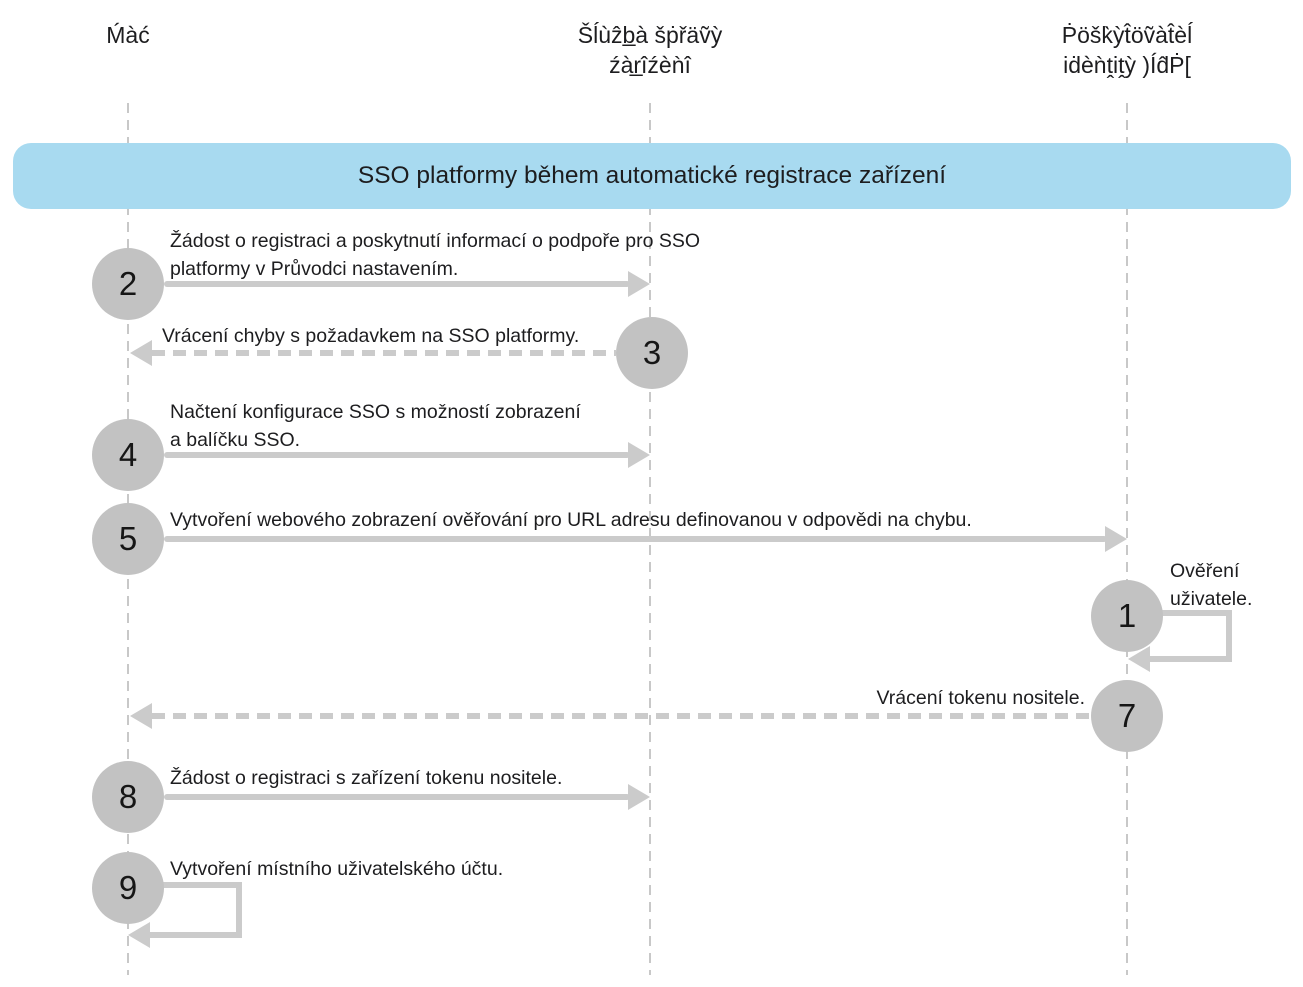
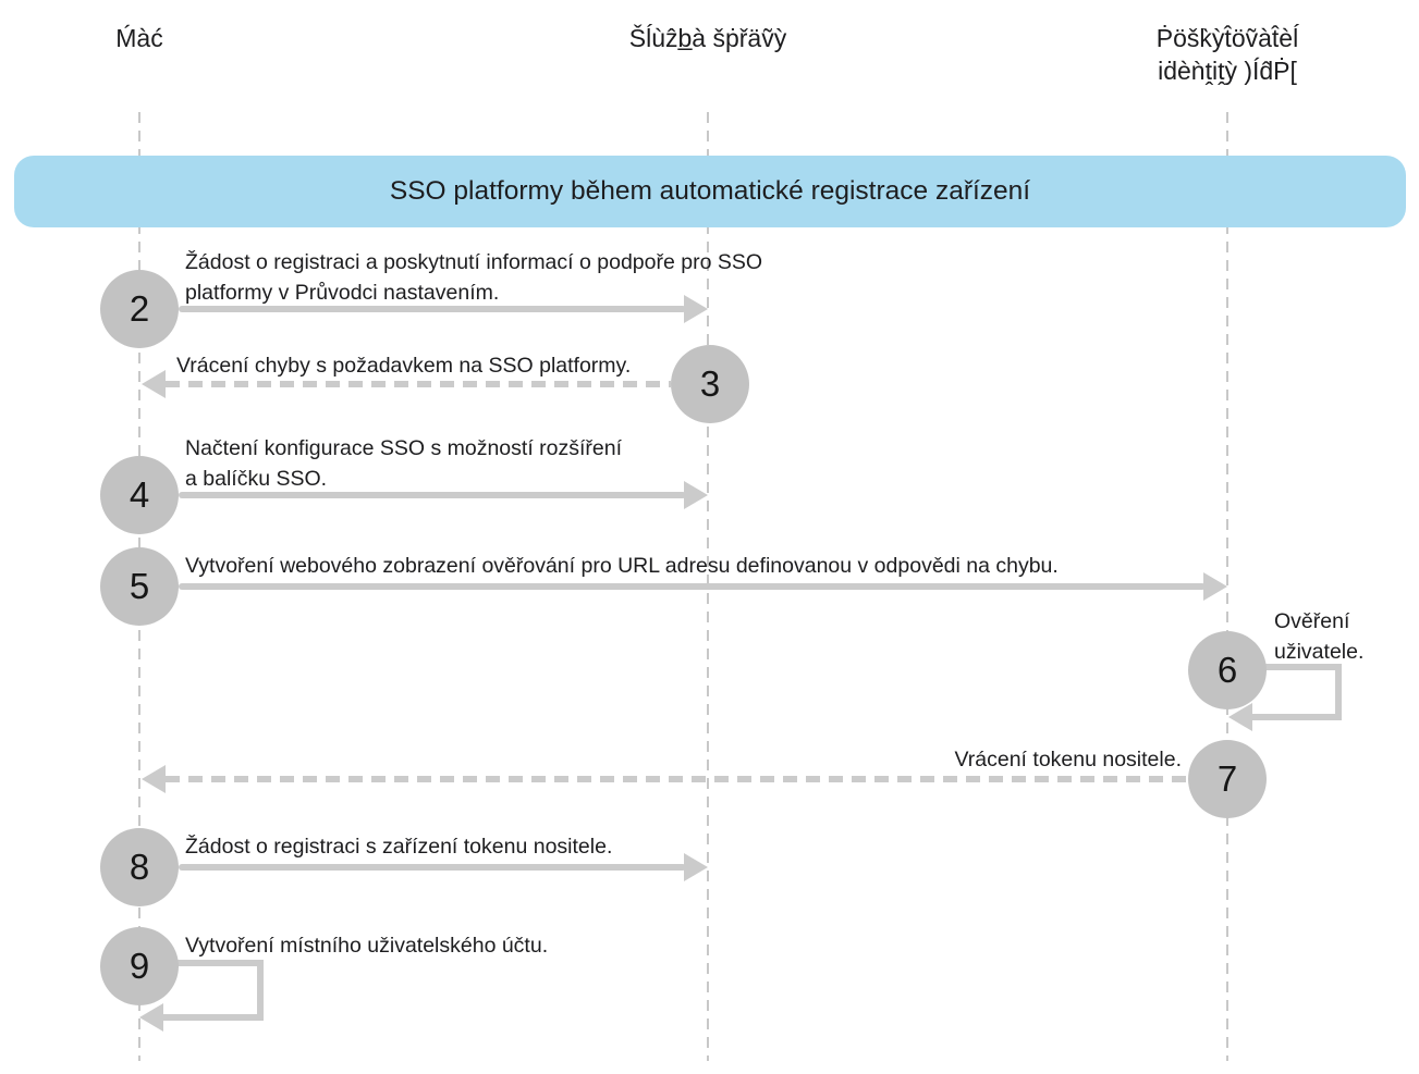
  Ḿàć
  Šĺùẑb̲à šṗřäṽỳ
- źàr̲îźèǹî
  Ṗöšk̀ỳt̂öṽàt̂èĺ
  iḋèǹṱiṱỳ )Íd̂Ṗ[
  SSO platformy během automatické registrace zařízení
  Žádost o registraci a poskytnutí informací o podpoře pro SSO
  platformy v Průvodci nastavením.
  2
  Vrácení chyby s požadavkem na SSO platformy.
  3
- Načtení konfigurace SSO s možností zobrazení
+ Načtení konfigurace SSO s možností rozšíření
  a balíčku SSO.
  4
  Vytvoření webového zobrazení ověřování pro URL adresu definovanou v odpovědi na chybu.
  5
  Ověření
  uživatele.
- 1
+ 6
  Vrácení tokenu nositele.
  7
  Žádost o registraci s zařízení tokenu nositele.
  8
  Vytvoření místního uživatelského účtu.
  9
